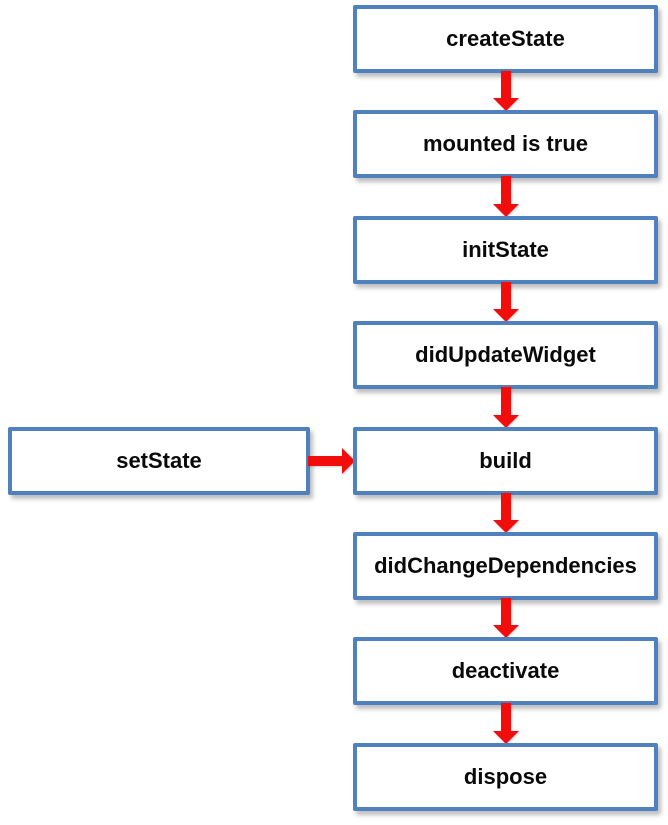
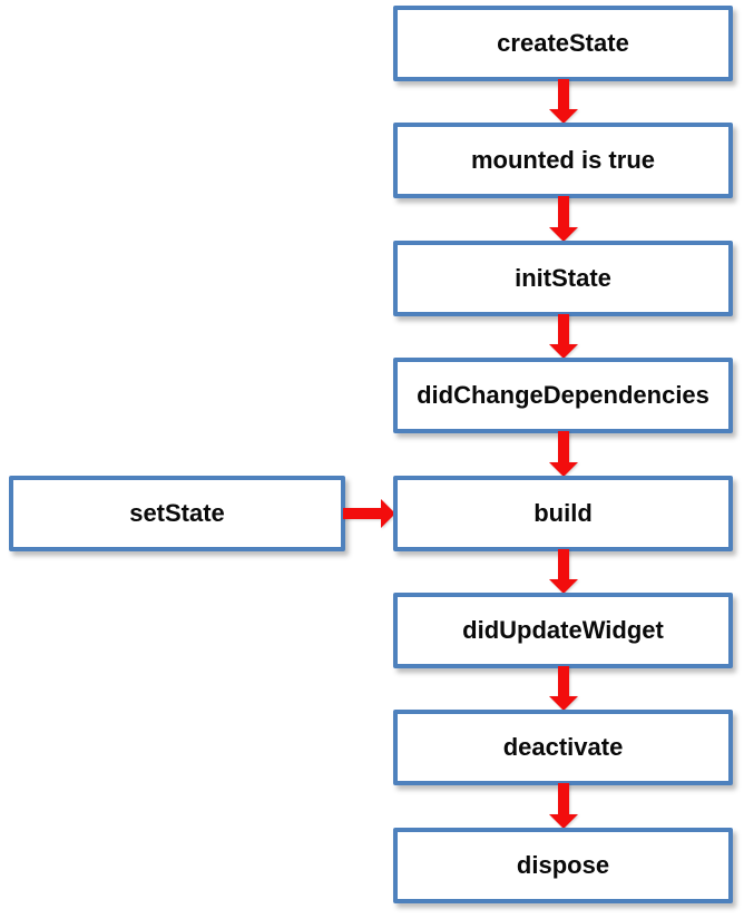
  setState
  createState
  mounted is true
  initState
- didUpdateWidget
+ didChangeDependencies
  build
- didChangeDependencies
+ didUpdateWidget
  deactivate
  dispose
